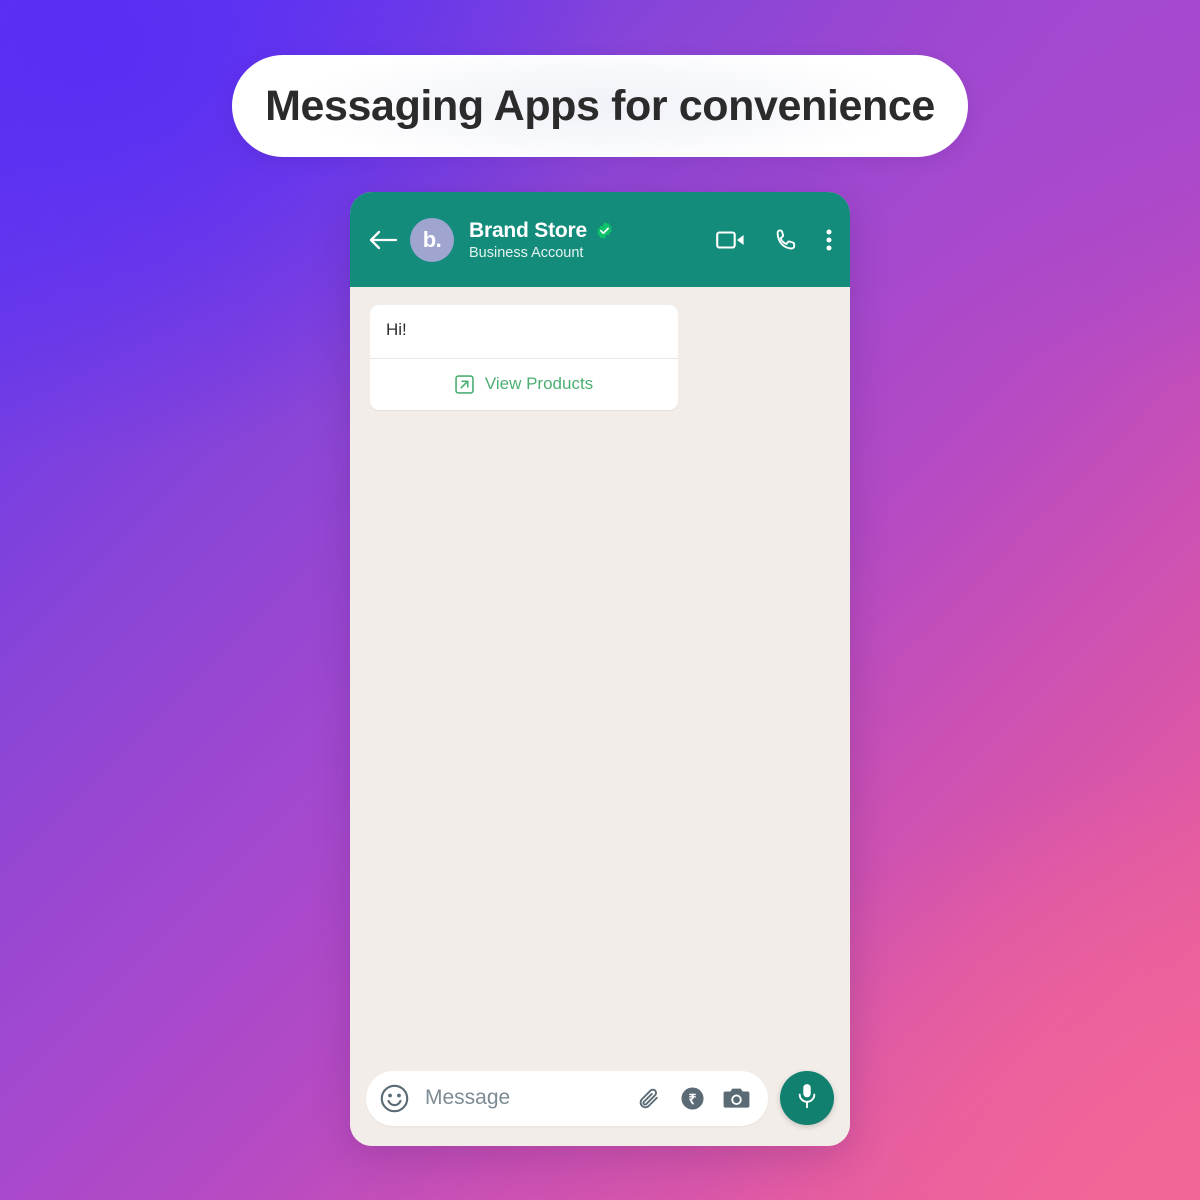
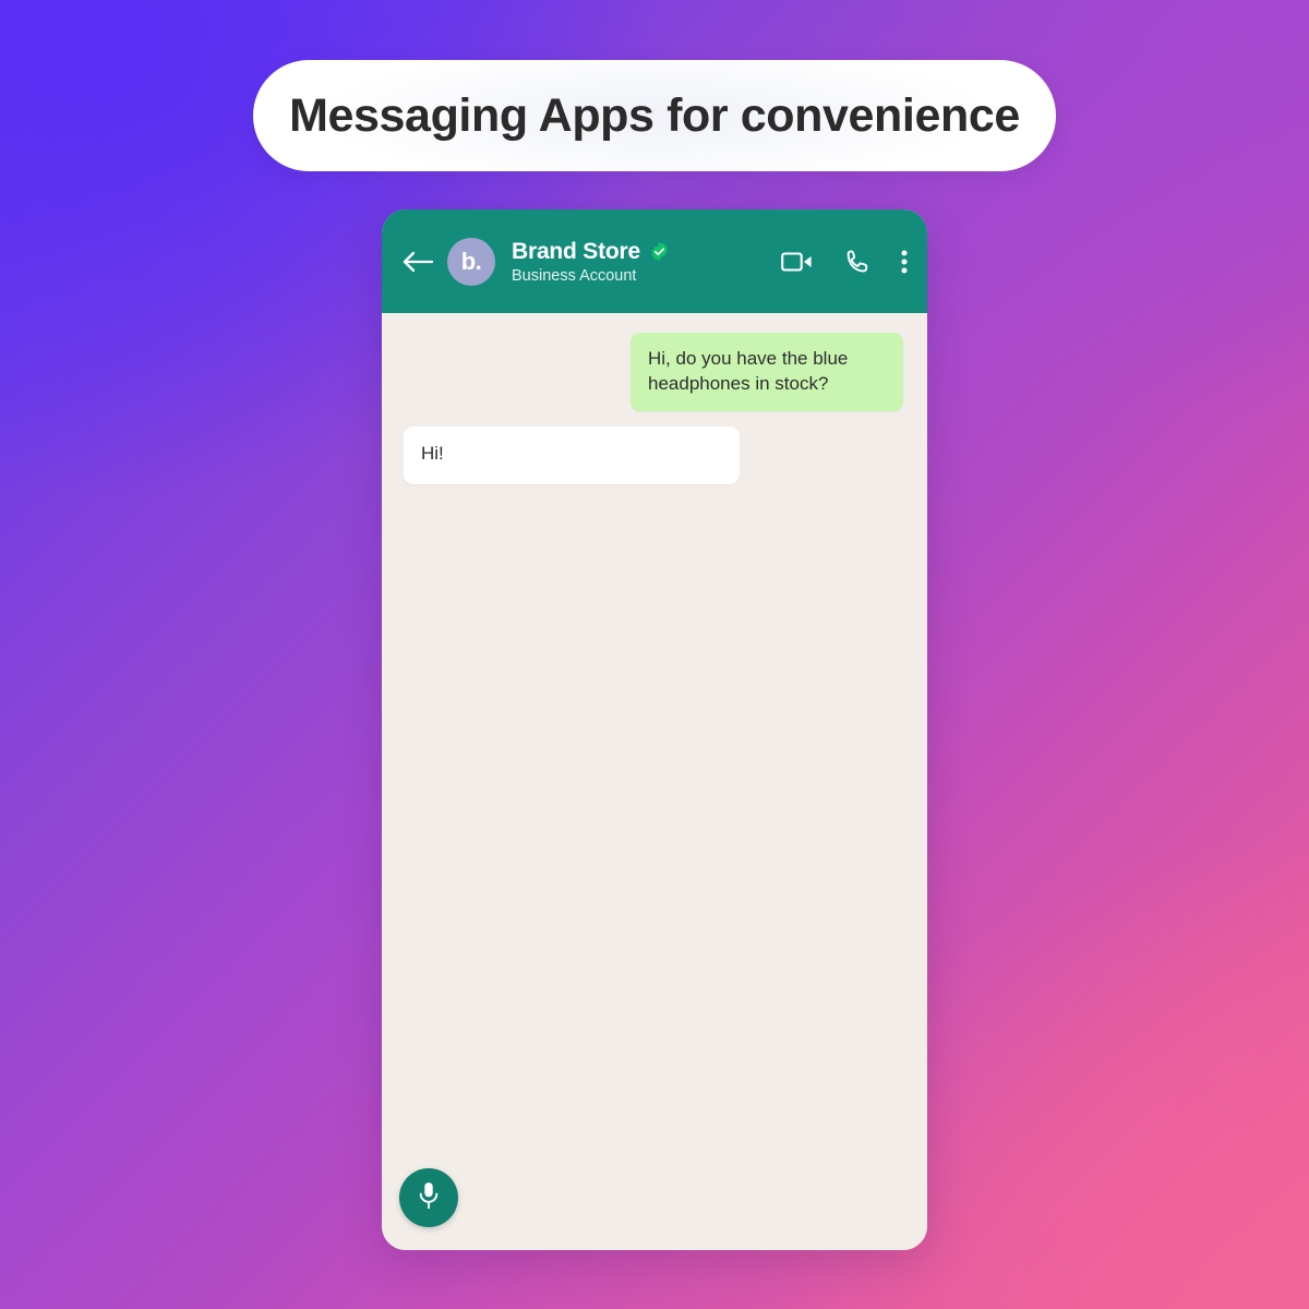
  Messaging Apps for convenience
  b.
  Brand Store
  Business Account
+ Hi, do you have the blue headphones in stock?
  Hi!
- View Products
- Message
- ₹
